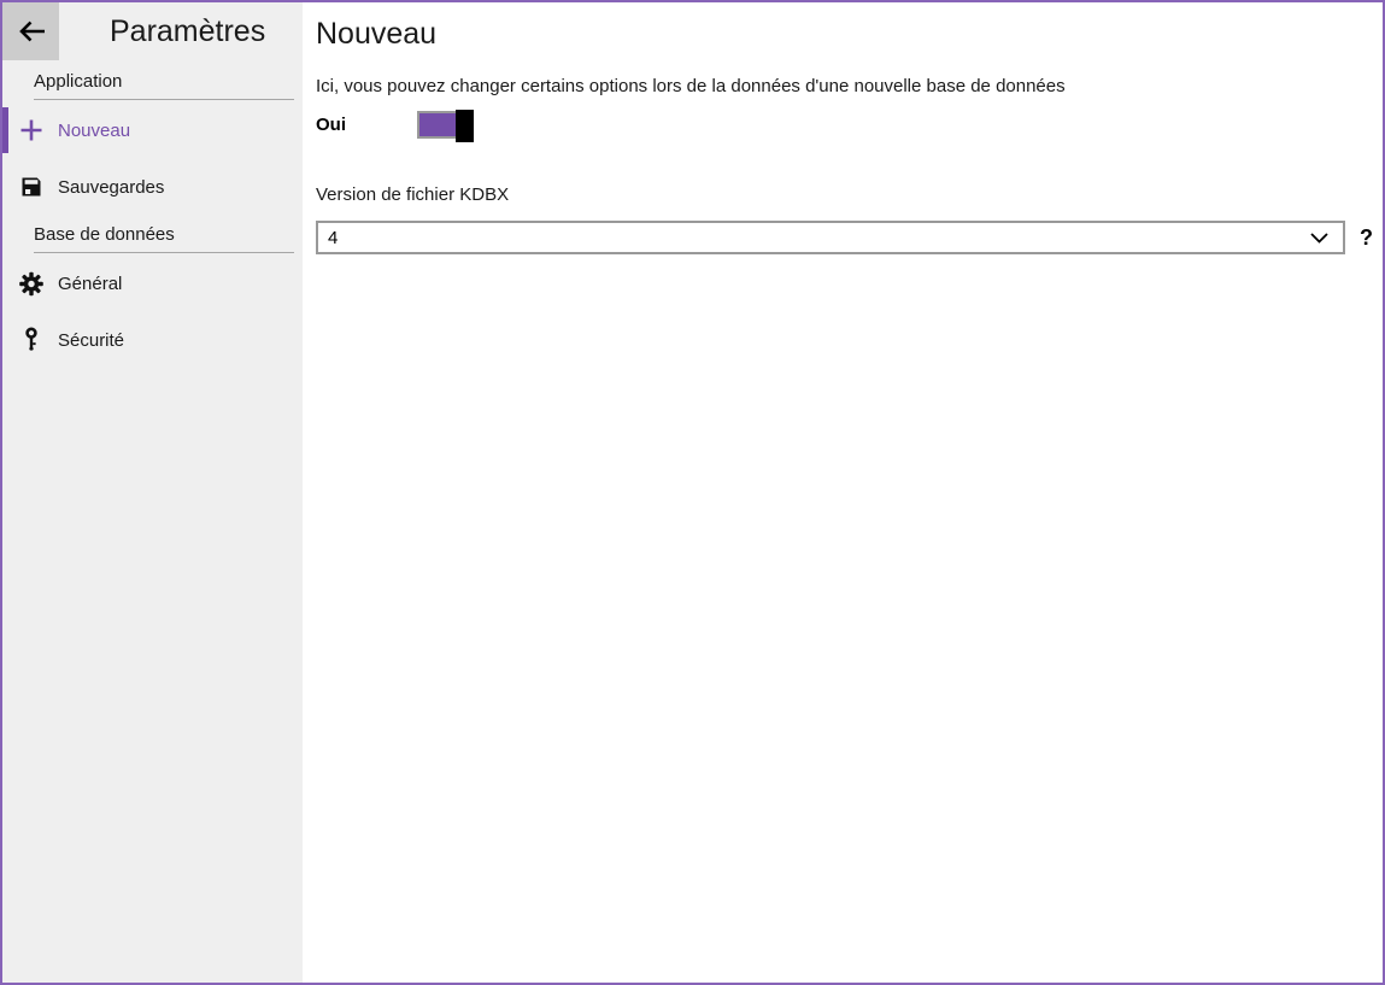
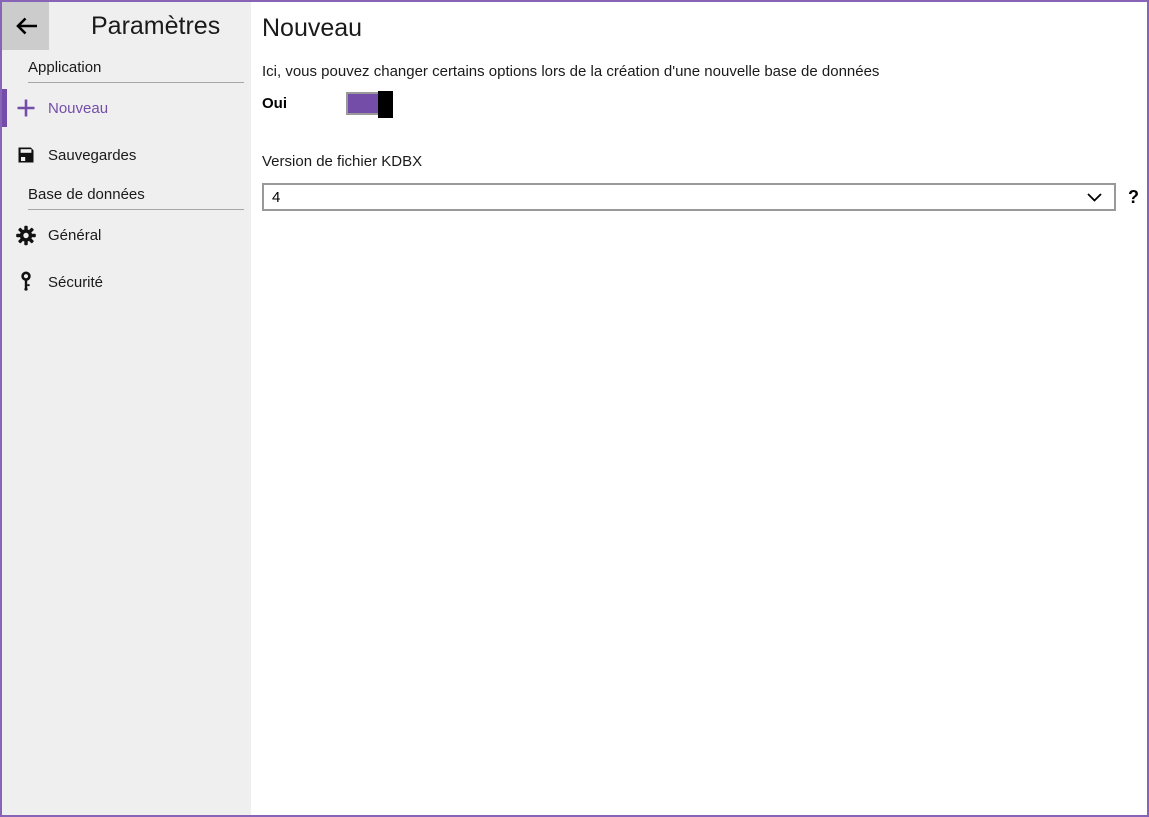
  Paramètres
  Application
  Nouveau
  Sauvegardes
  Base de données
  Général
  Sécurité
  Nouveau
- Ici, vous pouvez changer certains options lors de la données d'une nouvelle base de données
+ Ici, vous pouvez changer certains options lors de la création d'une nouvelle base de données
  Oui
  Version de fichier KDBX
  4
  ?
